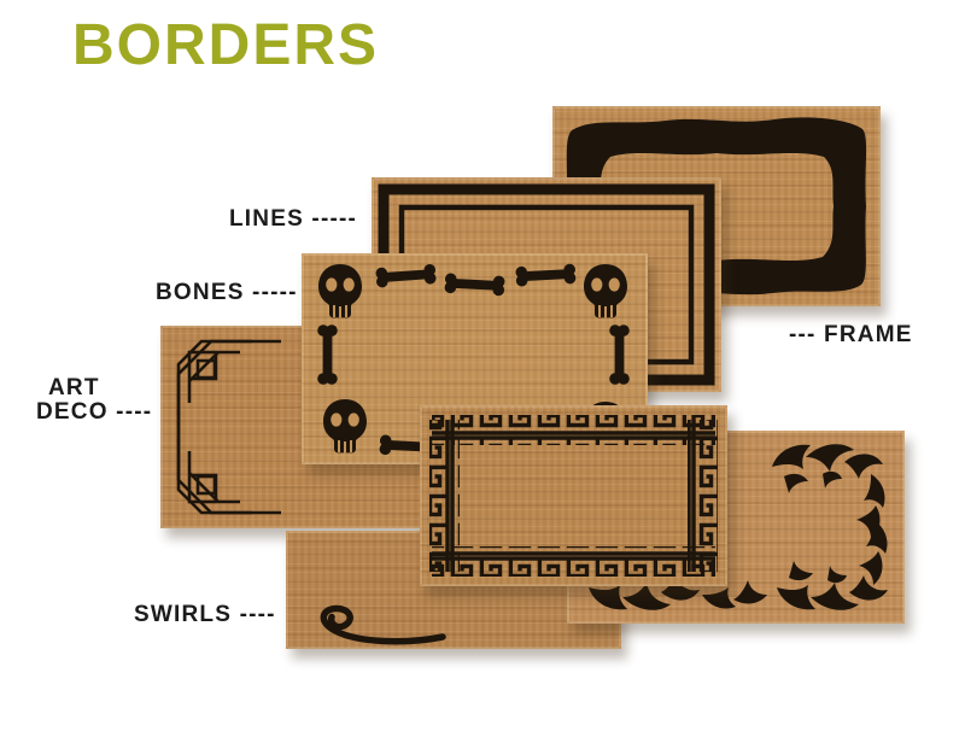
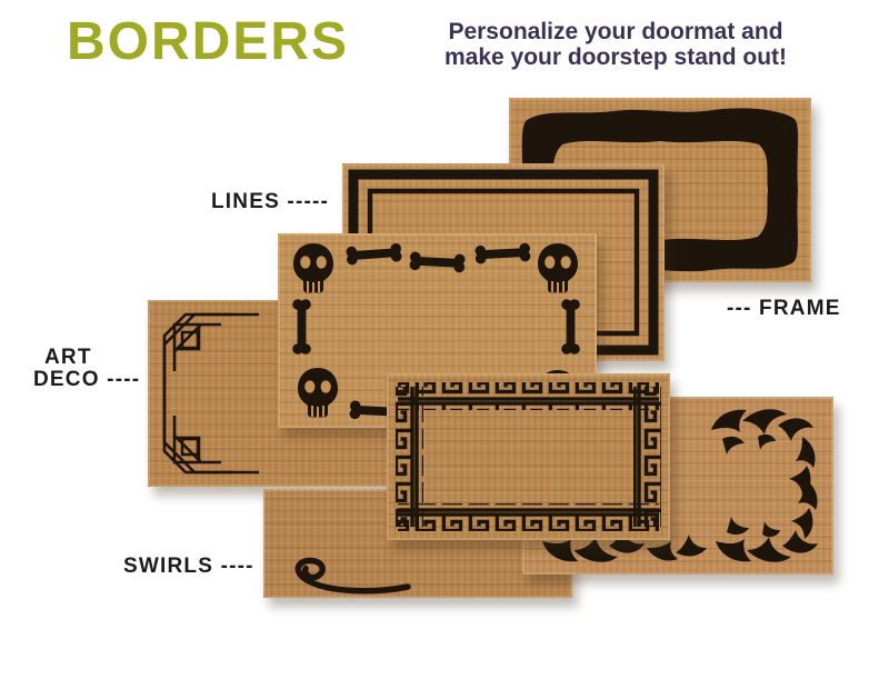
  BORDERS
+ Personalize your doormat and
+ make your doorstep stand out!
  LINES -----
- BONES -----
  ART
  DECO ----
  --- FRAME
  SWIRLS ----
